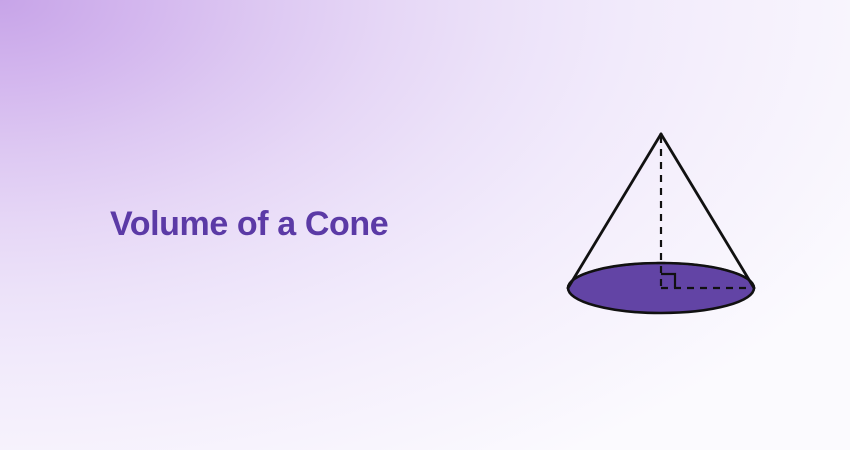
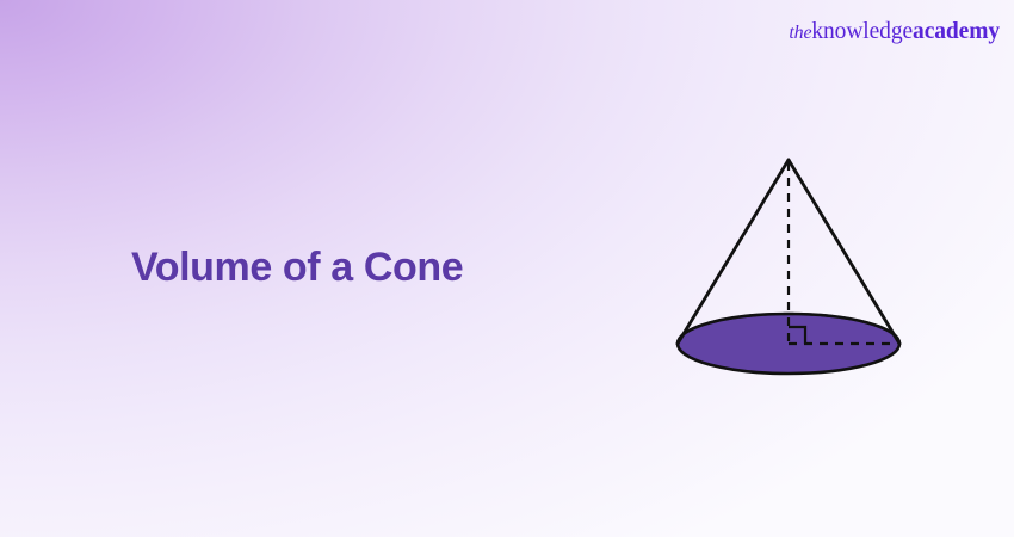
+ theknowledgeacademy
  Volume of a Cone
